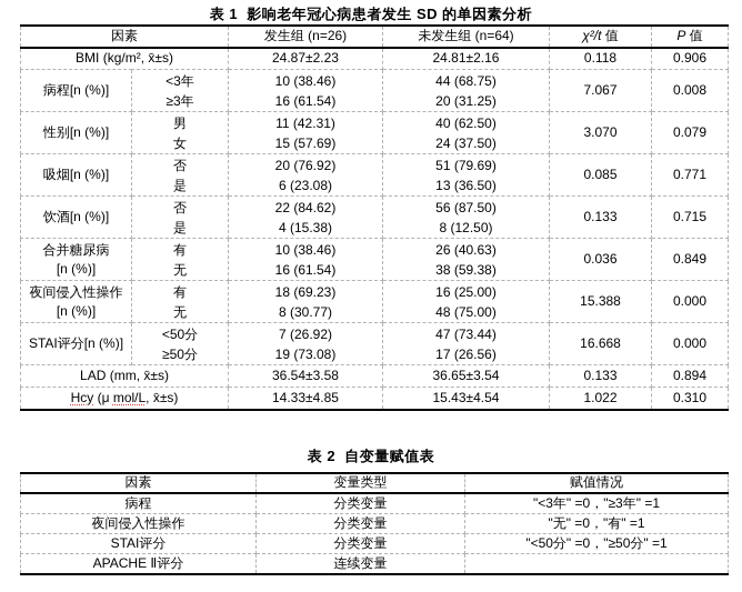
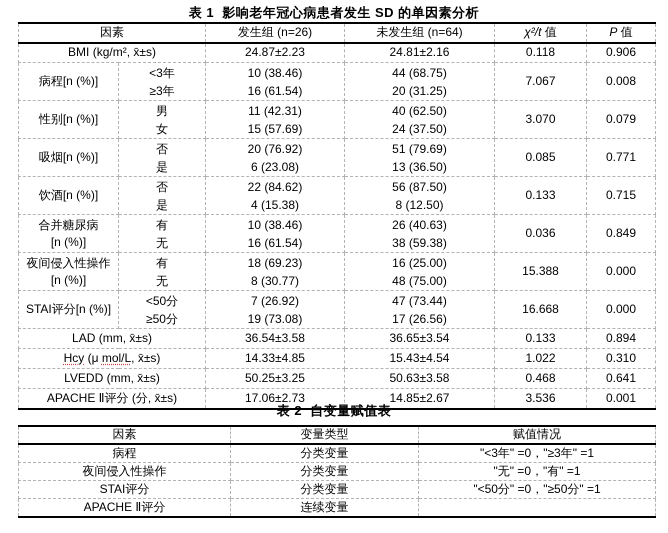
  表 1 影响老年冠心病患者发生 SD 的单因素分析
  因素	发生组 (n=26)	未发生组 (n=64)	χ²/t 值	P 值
  BMI (kg/m², x̄±s)	24.87±2.23	24.81±2.16	0.118	0.906
  病程[n (%)]	<3年 ≥3年	10 (38.46) 16 (61.54)	44 (68.75) 20 (31.25)	7.067	0.008
  性别[n (%)]	男 女	11 (42.31) 15 (57.69)	40 (62.50) 24 (37.50)	3.070	0.079
  吸烟[n (%)]	否 是	20 (76.92) 6 (23.08)	51 (79.69) 13 (36.50)	0.085	0.771
  饮酒[n (%)]	否 是	22 (84.62) 4 (15.38)	56 (87.50) 8 (12.50)	0.133	0.715
  合并糖尿病 [n (%)]	有 无	10 (38.46) 16 (61.54)	26 (40.63) 38 (59.38)	0.036	0.849
  夜间侵入性操作 [n (%)]	有 无	18 (69.23) 8 (30.77)	16 (25.00) 48 (75.00)	15.388	0.000
  STAI评分[n (%)]	<50分 ≥50分	7 (26.92) 19 (73.08)	47 (73.44) 17 (26.56)	16.668	0.000
  LAD (mm, x̄±s)	36.54±3.58	36.65±3.54	0.133	0.894
  Hcy (μ mol/L, x̄±s)	14.33±4.85	15.43±4.54	1.022	0.310
+ LVEDD (mm, x̄±s)	50.25±3.25	50.63±3.58	0.468	0.641
+ APACHE Ⅱ评分 (分, x̄±s)	17.06±2.73	14.85±2.67	3.536	0.001
  表 2 自变量赋值表
  因素	变量类型	赋值情况
  病程	分类变量	"<3年" =0，"≥3年" =1
  夜间侵入性操作	分类变量	"无" =0，"有" =1
  STAI评分	分类变量	"<50分" =0，"≥50分" =1
  APACHE Ⅱ评分	连续变量
